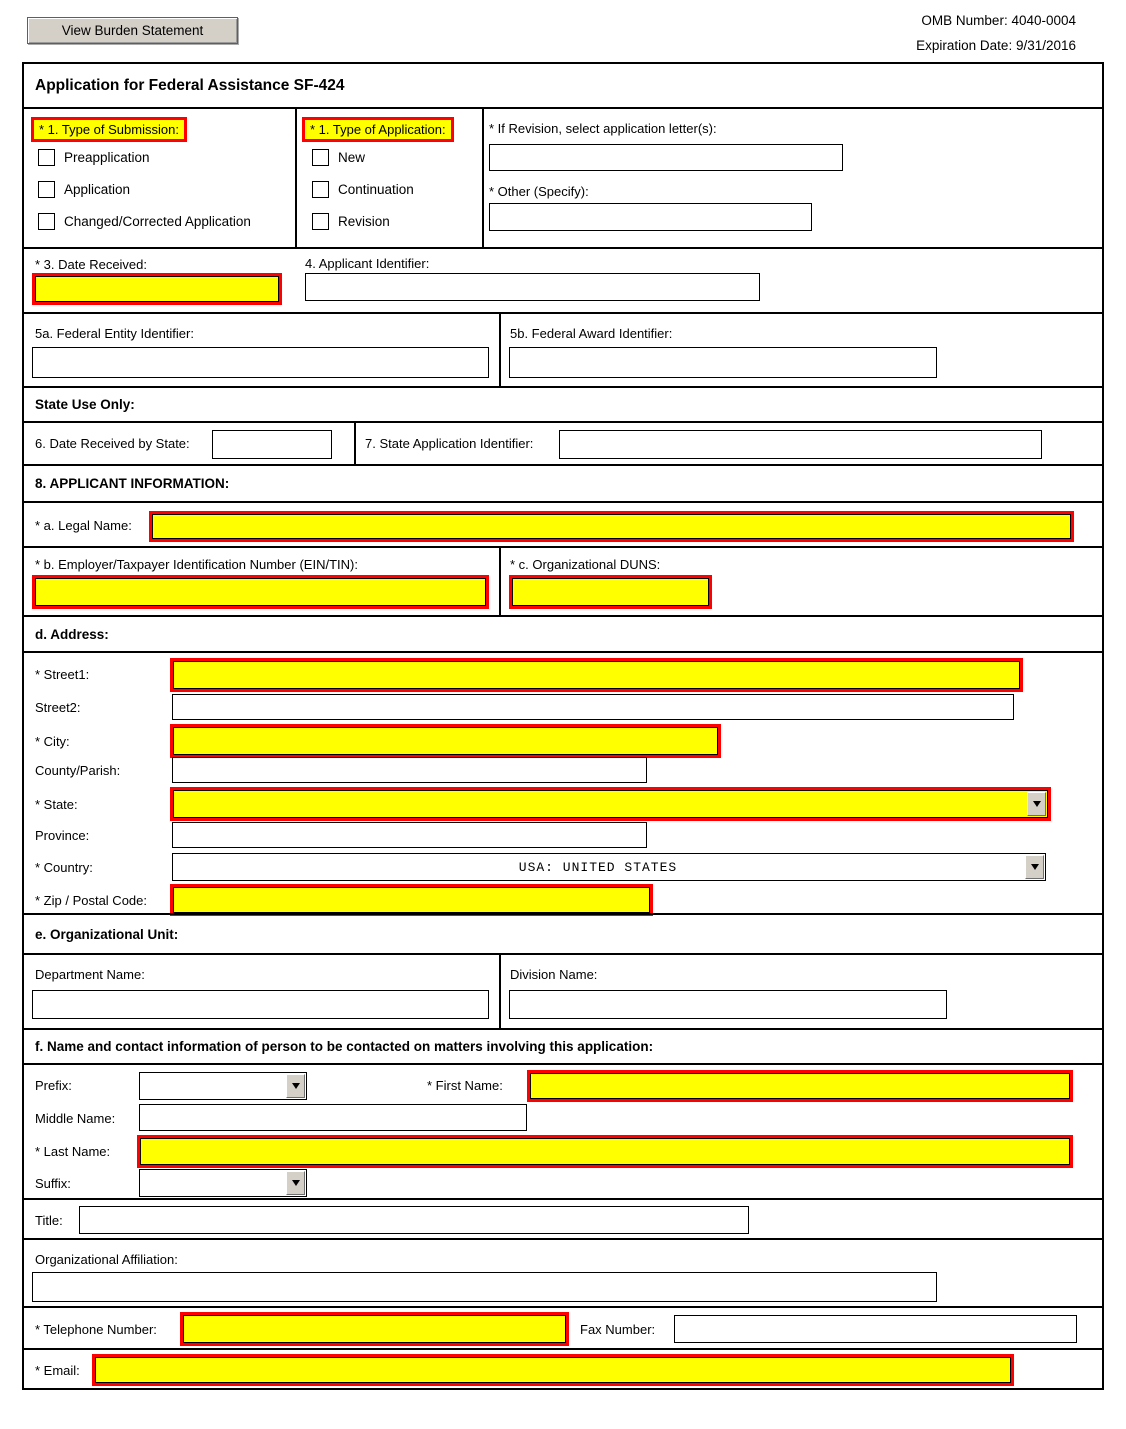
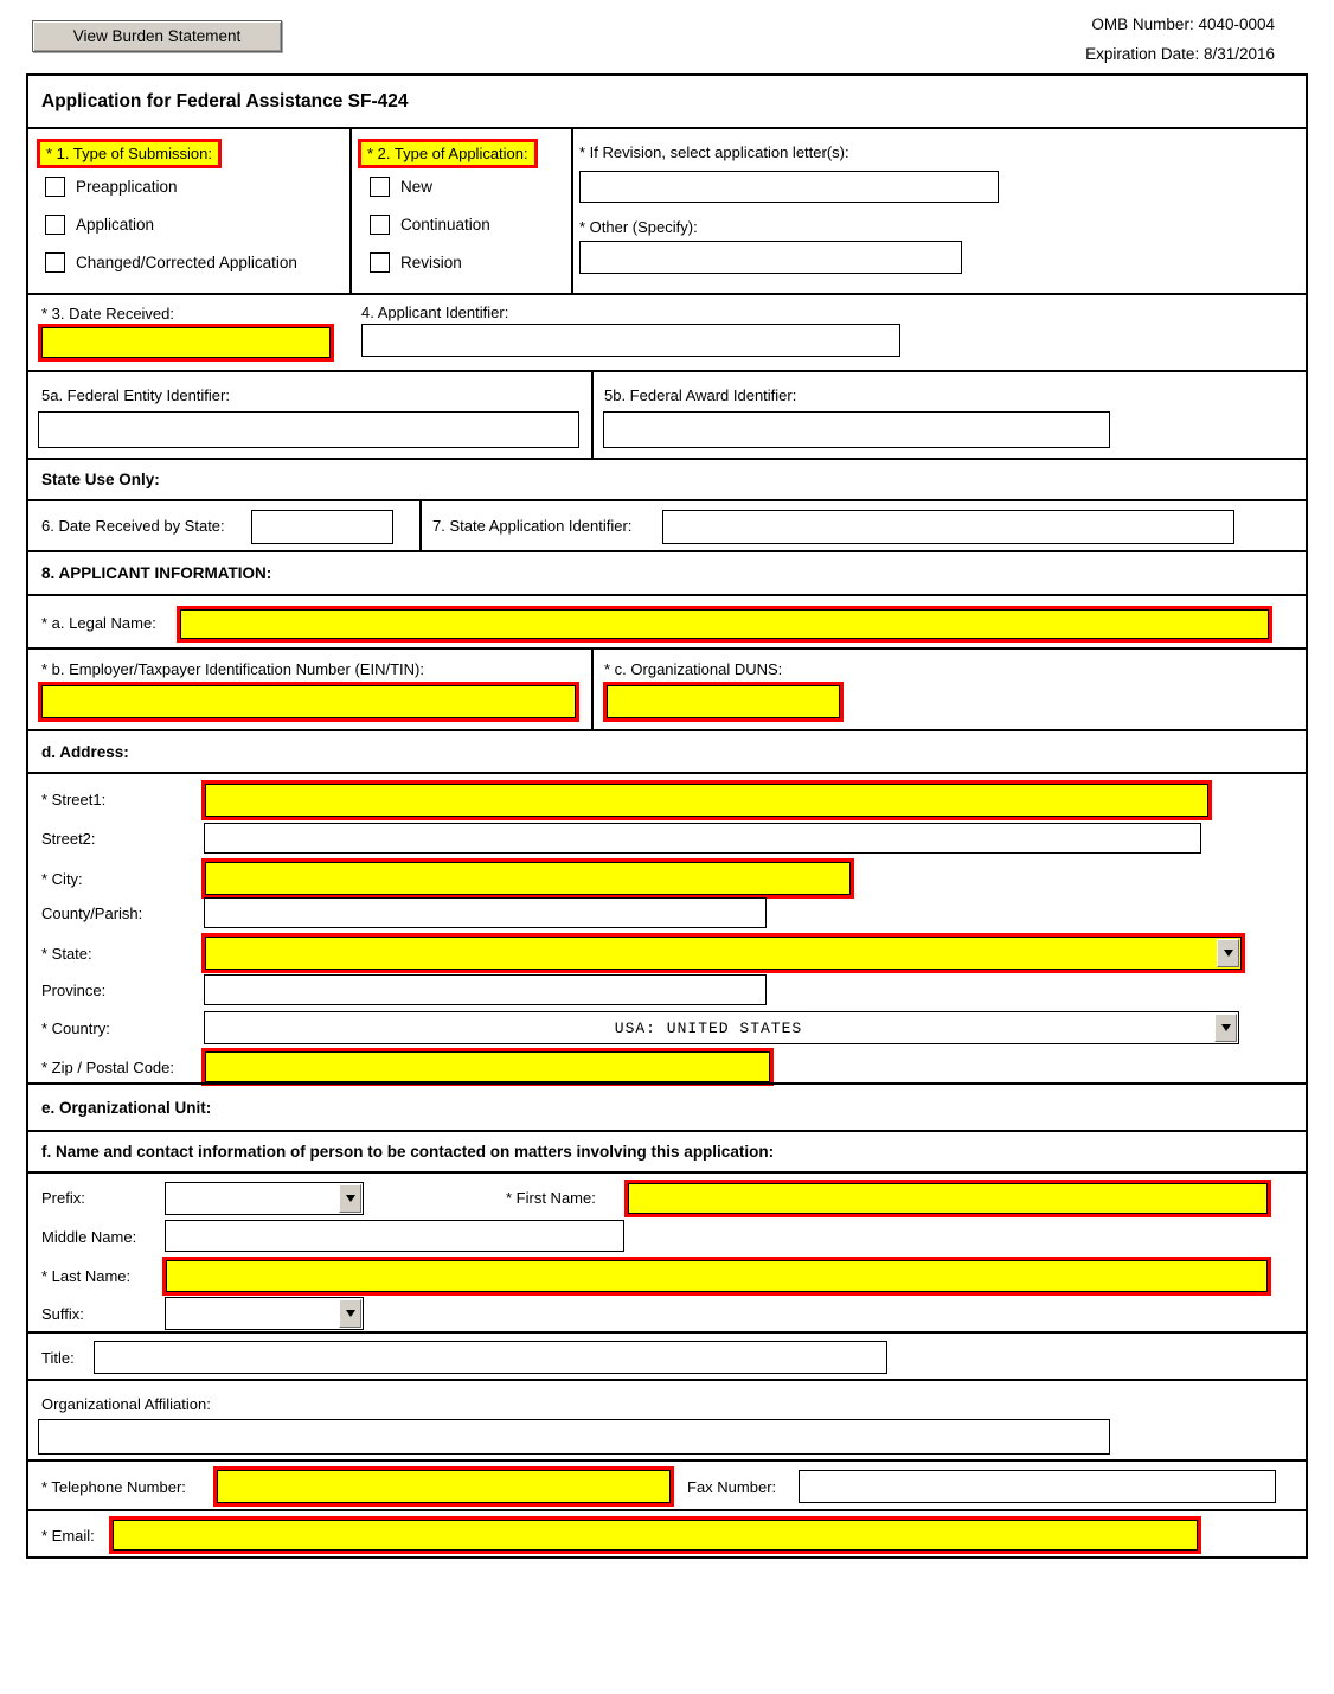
  View Burden Statement
  OMB Number: 4040-0004
- Expiration Date: 9/31/2016
+ Expiration Date: 8/31/2016
  Application for Federal Assistance SF-424
  * 1. Type of Submission:
  Preapplication
  Application
  Changed/Corrected Application
- * 1. Type of Application:
+ * 2. Type of Application:
  New
  Continuation
  Revision
  * If Revision, select application letter(s):
  * Other (Specify):
  * 3. Date Received:
  4. Applicant Identifier:
  5a. Federal Entity Identifier:
  5b. Federal Award Identifier:
  State Use Only:
  6. Date Received by State:
  7. State Application Identifier:
  8. APPLICANT INFORMATION:
  * a. Legal Name:
  * b. Employer/Taxpayer Identification Number (EIN/TIN):
  * c. Organizational DUNS:
  d. Address:
  * Street1:
  Street2:
  * City:
  County/Parish:
  * State:
  Province:
  * Country:
  USA: UNITED STATES
  * Zip / Postal Code:
  e. Organizational Unit:
- Department Name:
- Division Name:
  f. Name and contact information of person to be contacted on matters involving this application:
  Prefix:
  * First Name:
  Middle Name:
  * Last Name:
  Suffix:
  Title:
  Organizational Affiliation:
  * Telephone Number:
  Fax Number:
  * Email:
